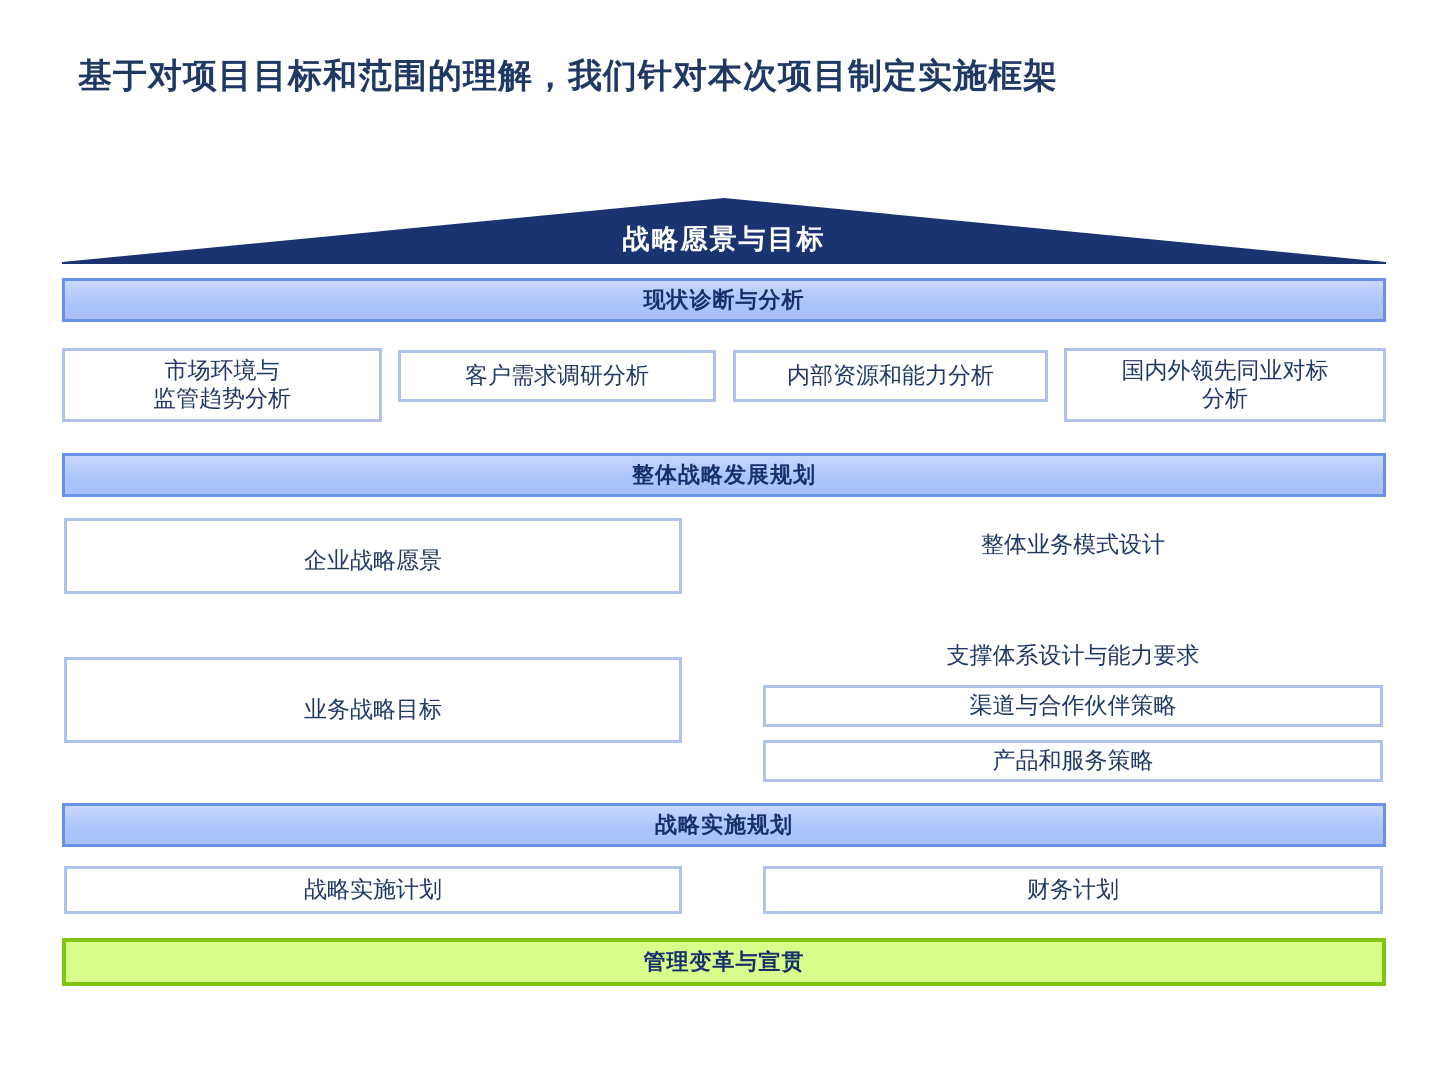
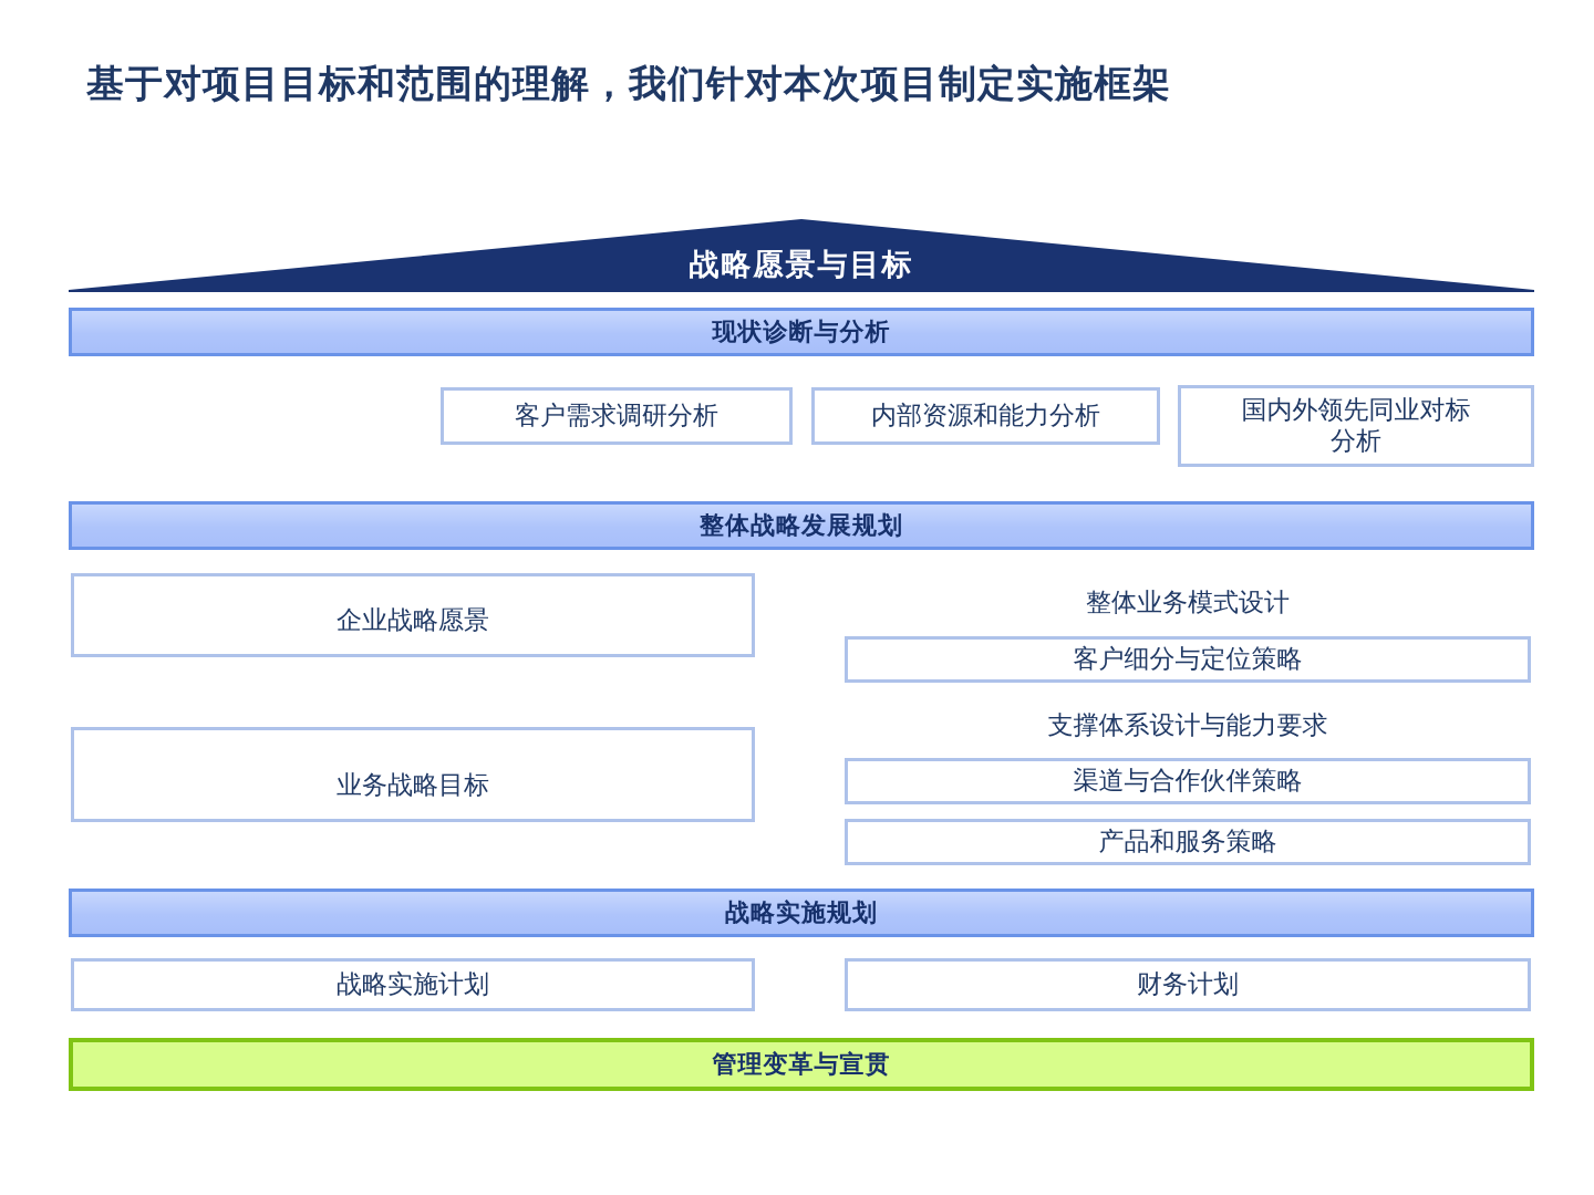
  基于对项目目标和范围的理解，我们针对本次项目制定实施框架
  战略愿景与目标
  现状诊断与分析
- 市场环境与
- 监管趋势分析
  客户需求调研分析
  内部资源和能力分析
  国内外领先同业对标
  分析
  整体战略发展规划
  企业战略愿景
  业务战略目标
  整体业务模式设计
+ 客户细分与定位策略
  支撑体系设计与能力要求
  渠道与合作伙伴策略
  产品和服务策略
  战略实施规划
  战略实施计划
  财务计划
  管理变革与宣贯
